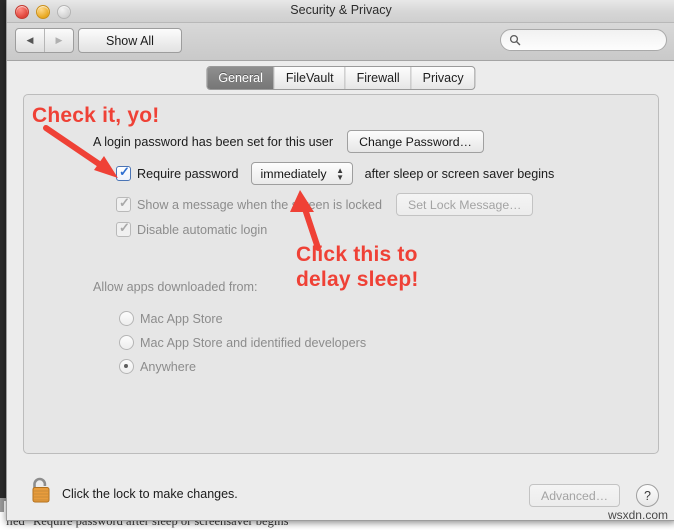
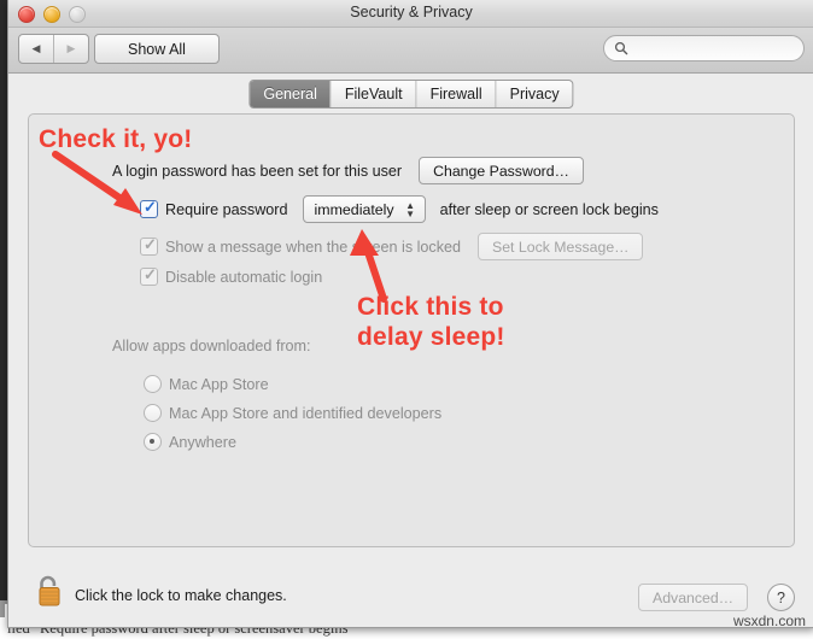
  lled "Require password after sleep or screensaver begins
  Security & Privacy
  ◀
  ▶
  Show All
  General
  FileVault
  Firewall
  Privacy
  A login password has been set for this user
  Change Password…
  ✓
  Require password
  immediately
  ▲
  ▼
- after sleep or screen saver begins
+ after sleep or screen lock begins
  ✓
  Show a message when theeen is locked
  Set Lock Message…
  ✓
  Disable automatic login
  Allow apps downloaded from:
  Mac App Store
  Mac App Store and identified developers
  Anywhere
  Click the lock to make changes.
  Advanced…
  ?
  Check it, yo!
  Click this to
  delay sleep!
  wsxdn.com
